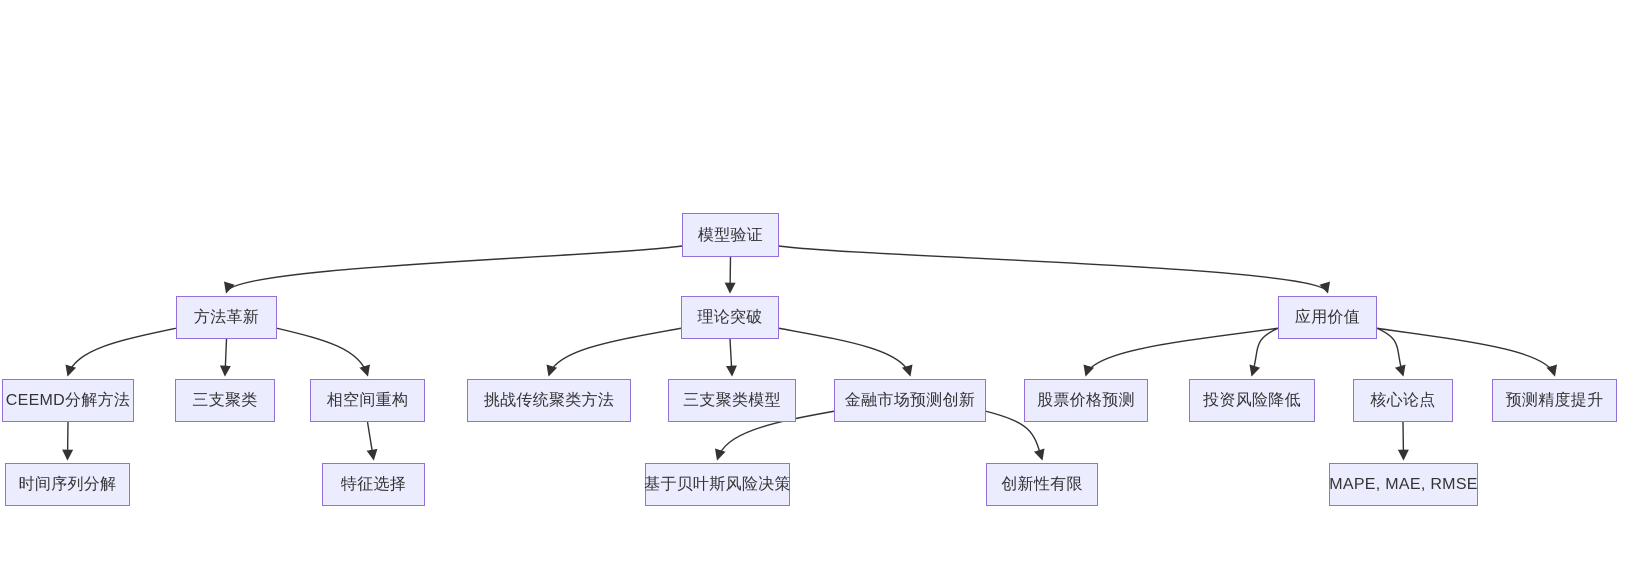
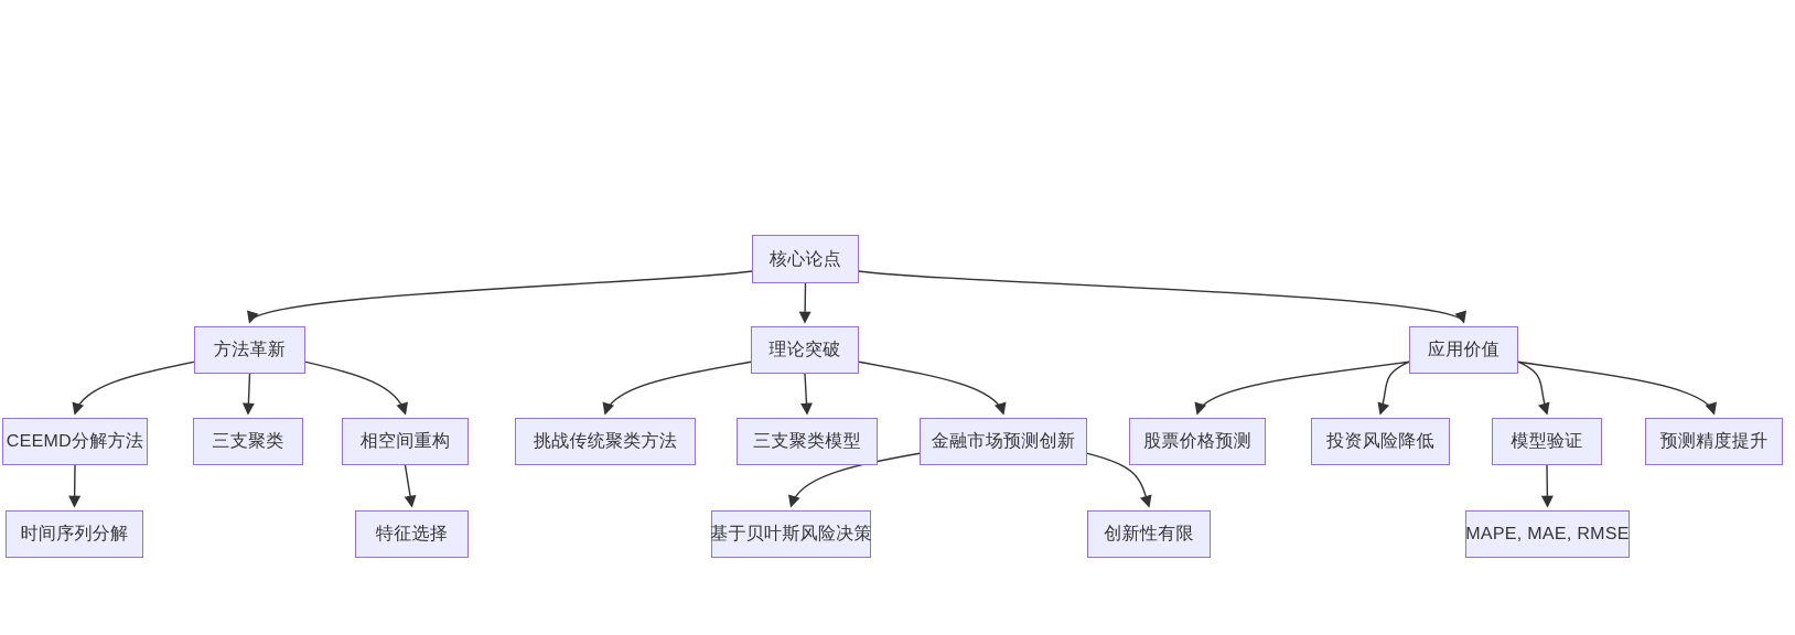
- 模型验证
+ 核心论点
  方法革新
  理论突破
  应用价值
  CEEMD分解方法
  三支聚类
  相空间重构
  挑战传统聚类方法
  三支聚类模型
  金融市场预测创新
  股票价格预测
  投资风险降低
- 核心论点
+ 模型验证
  预测精度提升
  时间序列分解
  特征选择
  基于贝叶斯风险决策
  创新性有限
  MAPE, MAE, RMSE
